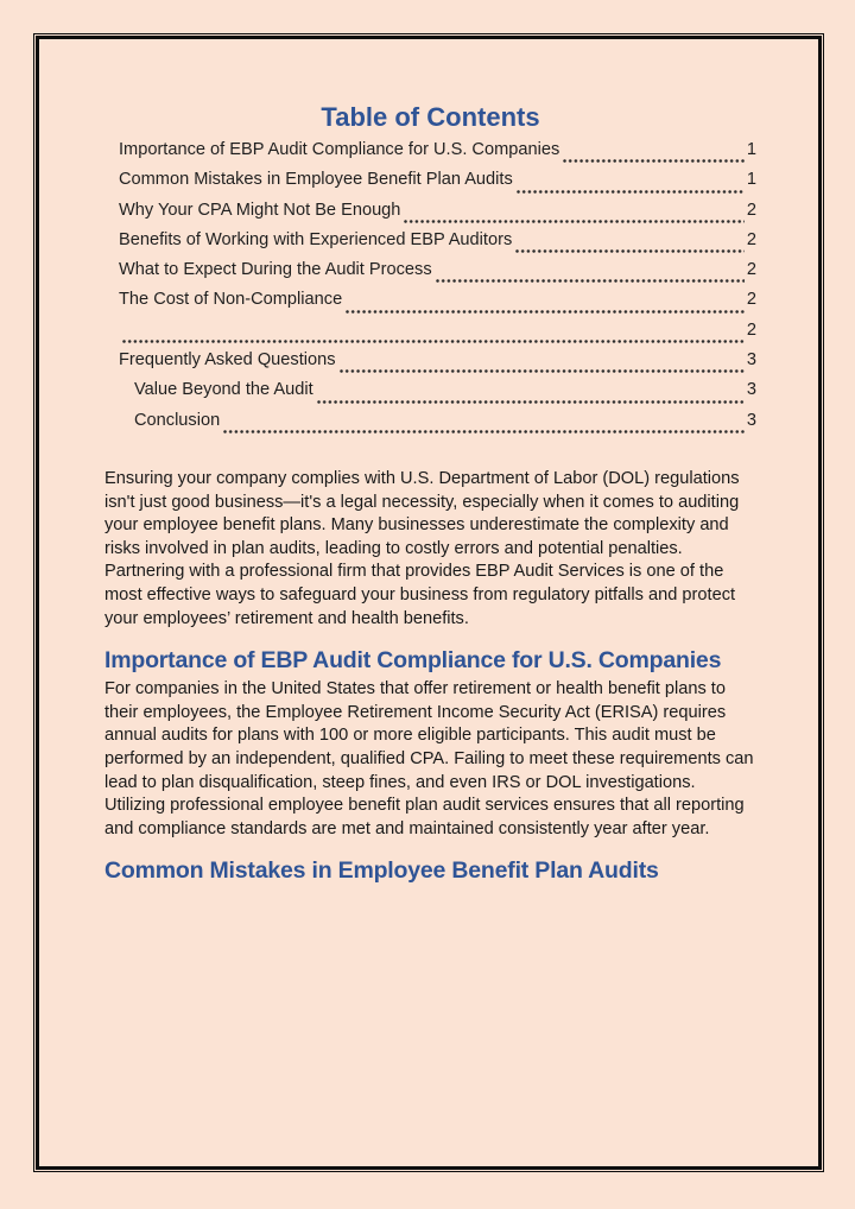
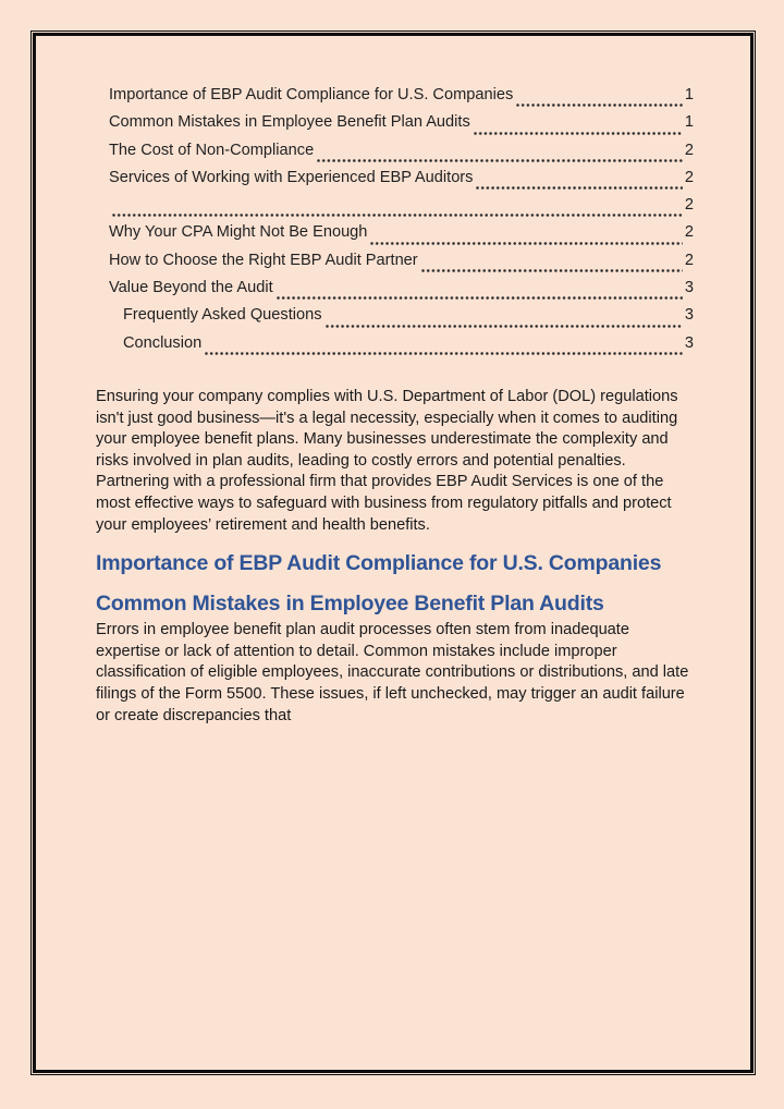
- Table of Contents
  Importance of EBP Audit Compliance for U.S. Companies
  1
  Common Mistakes in Employee Benefit Plan Audits
  1
- Why Your CPA Might Not Be Enough
+ The Cost of Non-Compliance
  2
- Benefits of Working with Experienced EBP Auditors
+ Services of Working with Experienced EBP Auditors
  2
- What to Expect During the Audit Process
  2
- The Cost of Non-Compliance
+ Why Your CPA Might Not Be Enough
  2
+ How to Choose the Right EBP Audit Partner
  2
- Frequently Asked Questions
+ Value Beyond the Audit
  3
- Value Beyond the Audit
+ Frequently Asked Questions
  3
  Conclusion
  3
- Ensuring your company complies with U.S. Department of Labor (DOL) regulations isn't just good business—it's a legal necessity, especially when it comes to auditing your employee benefit plans. Many businesses underestimate the complexity and risks involved in plan audits, leading to costly errors and potential penalties. Partnering with a professional firm that provides EBP Audit Services is one of the most effective ways to safeguard your business from regulatory pitfalls and protect your employees’ retirement and health benefits.
+ Ensuring your company complies with U.S. Department of Labor (DOL) regulations isn't just good business—it's a legal necessity, especially when it comes to auditing your employee benefit plans. Many businesses underestimate the complexity and risks involved in plan audits, leading to costly errors and potential penalties. Partnering with a professional firm that provides EBP Audit Services is one of the most effective ways to safeguard with business from regulatory pitfalls and protect your employees’ retirement and health benefits.
  Importance of EBP Audit Compliance for U.S. Companies
- For companies in the United States that offer retirement or health benefit plans to their employees, the Employee Retirement Income Security Act (ERISA) requires annual audits for plans with 100 or more eligible participants. This audit must be performed by an independent, qualified CPA. Failing to meet these requirements can lead to plan disqualification, steep fines, and even IRS or DOL investigations. Utilizing professional employee benefit plan audit services ensures that all reporting and compliance standards are met and maintained consistently year after year.
  Common Mistakes in Employee Benefit Plan Audits
+ Errors in employee benefit plan audit processes often stem from inadequate expertise or lack of attention to detail. Common mistakes include improper classification of eligible employees, inaccurate contributions or distributions, and late filings of the Form 5500. These issues, if left unchecked, may trigger an audit failure or create discrepancies that
